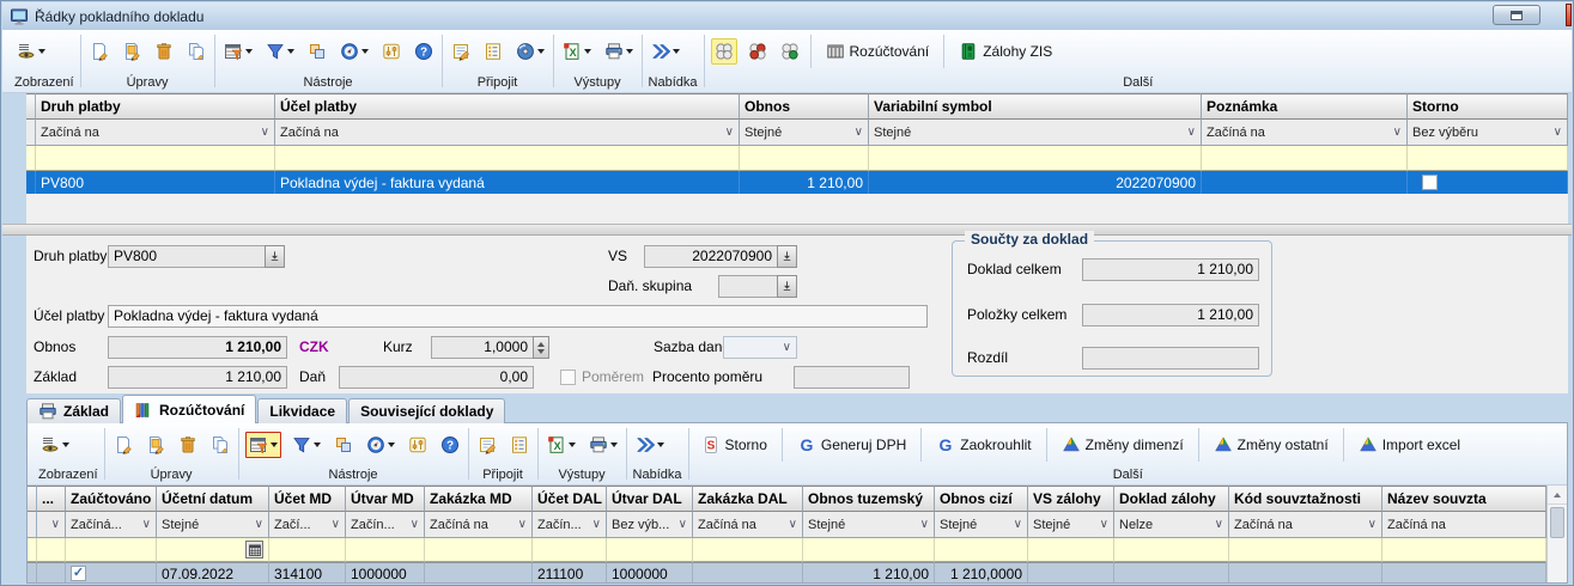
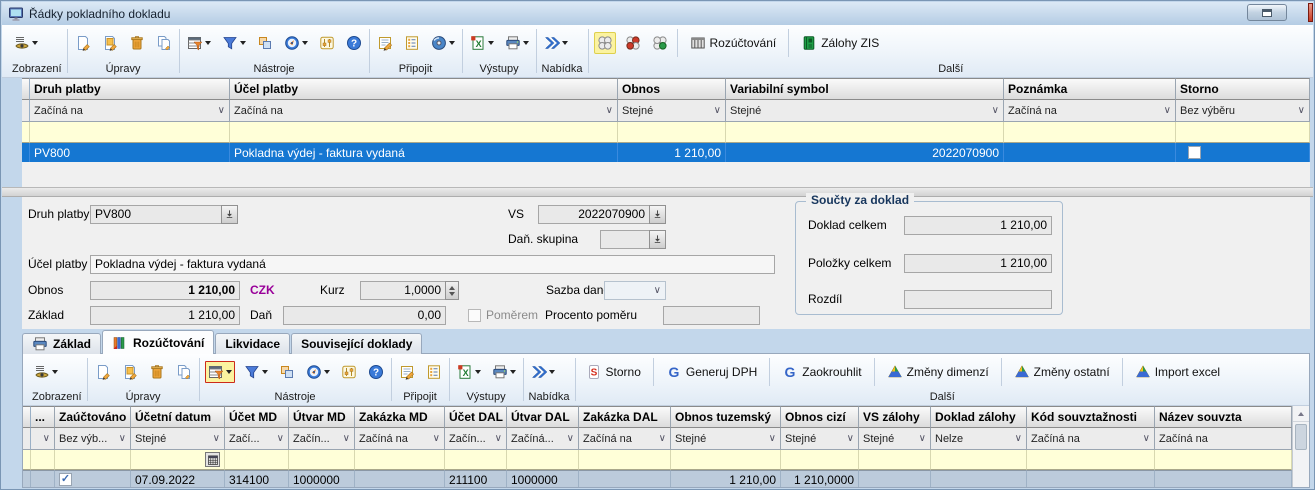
  Řádky pokladního dokladu
  Zobrazení
  Úpravy
  ?
  Nástroje
  Připojit
  X
  Výstupy
  Nabídka
  Rozúčtování
  Zálohy ZIS
  Další
  Druh platby
  Účel platby
  Obnos
  Variabilní symbol
  Poznámka
  Storno
  Začíná na
  ∨
  Začíná na
  ∨
  Stejné
  ∨
  Stejné
  ∨
  Začíná na
  ∨
  Bez výběru
  ∨
  PV800
  Pokladna výdej - faktura vydaná
  1 210,00
  2022070900
  ✓
  Druh platby
  PV800
  VS
  2022070900
  Daň. skupina
  Účel platby
  Pokladna výdej - faktura vydaná
  Obnos
  1 210,00
  CZK
  Kurz
  1,0000
  Sazba dan
  ∨
  Základ
  1 210,00
  Daň
  0,00
  ✓
  Poměrem
  Procento poměru
  Součty za doklad
  Doklad celkem
  1 210,00
  Položky celkem
  1 210,00
  Rozdíl
  Základ
  Rozúčtování
  Likvidace
  Související doklady
  Zobrazení
  Úpravy
  ?
  Nástroje
  Připojit
  X
  Výstupy
  Nabídka
  S
  Storno
  G
  Generuj DPH
  G
  Zaokrouhlit
  Změny dimenzí
  Změny ostatní
  Import excel
  Další
  ...
  Zaúčtováno
  Účetní datum
  Účet MD
  Útvar MD
  Zakázka MD
  Účet DAL
  Útvar DAL
  Zakázka DAL
  Obnos tuzemský
  Obnos cizí
  VS zálohy
  Doklad zálohy
  Kód souvztažnosti
  Název souvzta
  ∨
- Začíná...
+ Bez výb...
  ∨
  Stejné
  ∨
  Začí...
  ∨
  Začín...
  ∨
  Začíná na
  ∨
  Začín...
  ∨
- Bez výb...
+ Začíná...
  ∨
  Začíná na
  ∨
  Stejné
  ∨
  Stejné
  ∨
  Stejné
  ∨
  Nelze
  ∨
  Začíná na
  ∨
  Začíná na
  ✓
  07.09.2022
  314100
  1000000
  211100
  1000000
  1 210,00
  1 210,0000
